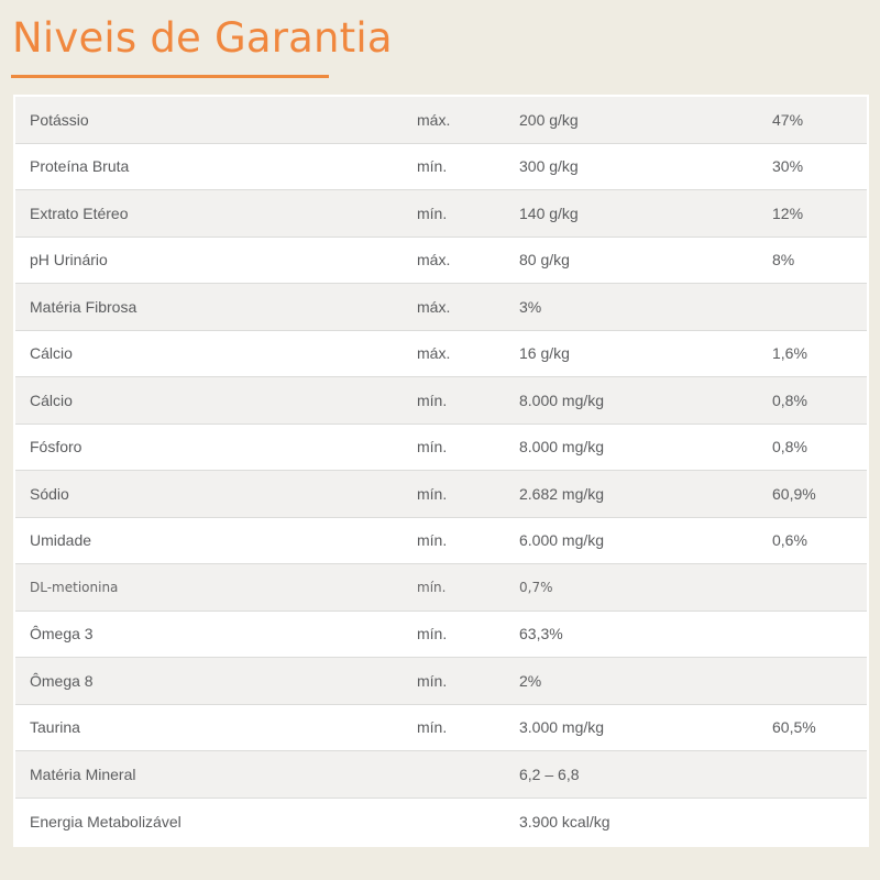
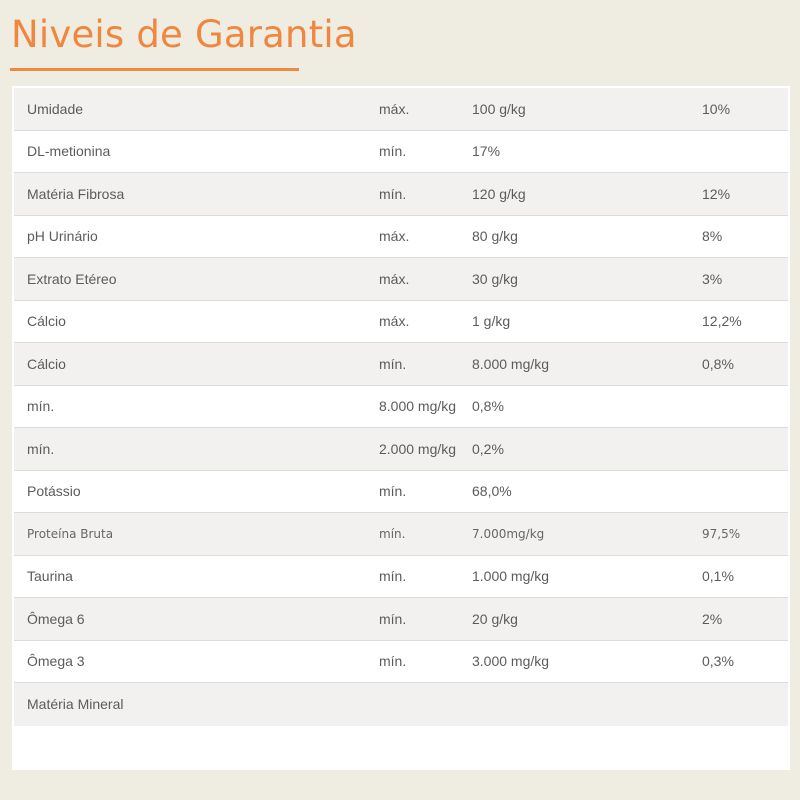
  Niveis de Garantia
- Potássio
+ Umidade
  máx.
- 200 g/kg
+ 100 g/kg
- 47%
+ 10%
- Proteína Bruta
+ DL-metionina
  mín.
- 300 g/kg
- 30%
+ 17%
- Extrato Etéreo
+ Matéria Fibrosa
  mín.
- 140 g/kg
+ 120 g/kg
  12%
  pH Urinário
  máx.
  80 g/kg
  8%
- Matéria Fibrosa
+ Extrato Etéreo
  máx.
+ 30 g/kg
  3%
  Cálcio
  máx.
- 16 g/kg
+ 1 g/kg
- 1,6%
+ 12,2%
  Cálcio
  mín.
  8.000 mg/kg
  0,8%
- Fósforo
  mín.
  8.000 mg/kg
  0,8%
- Sódio
  mín.
- 2.682 mg/kg
+ 2.000 mg/kg
- 60,9%
+ 0,2%
- Umidade
+ Potássio
  mín.
- 6.000 mg/kg
- 0,6%
+ 68,0%
- DL-metionina
+ Proteína Bruta
  mín.
+ 7.000mg/kg
- 0,7%
+ 97,5%
- Ômega 3
+ Taurina
  mín.
+ 1.000 mg/kg
- 63,3%
+ 0,1%
- Ômega 8
+ Ômega 6
  mín.
+ 20 g/kg
  2%
- Taurina
+ Ômega 3
  mín.
  3.000 mg/kg
- 60,5%
+ 0,3%
  Matéria Mineral
- 6,2 – 6,8
- Energia Metabolizável
- 3.900 kcal/kg
